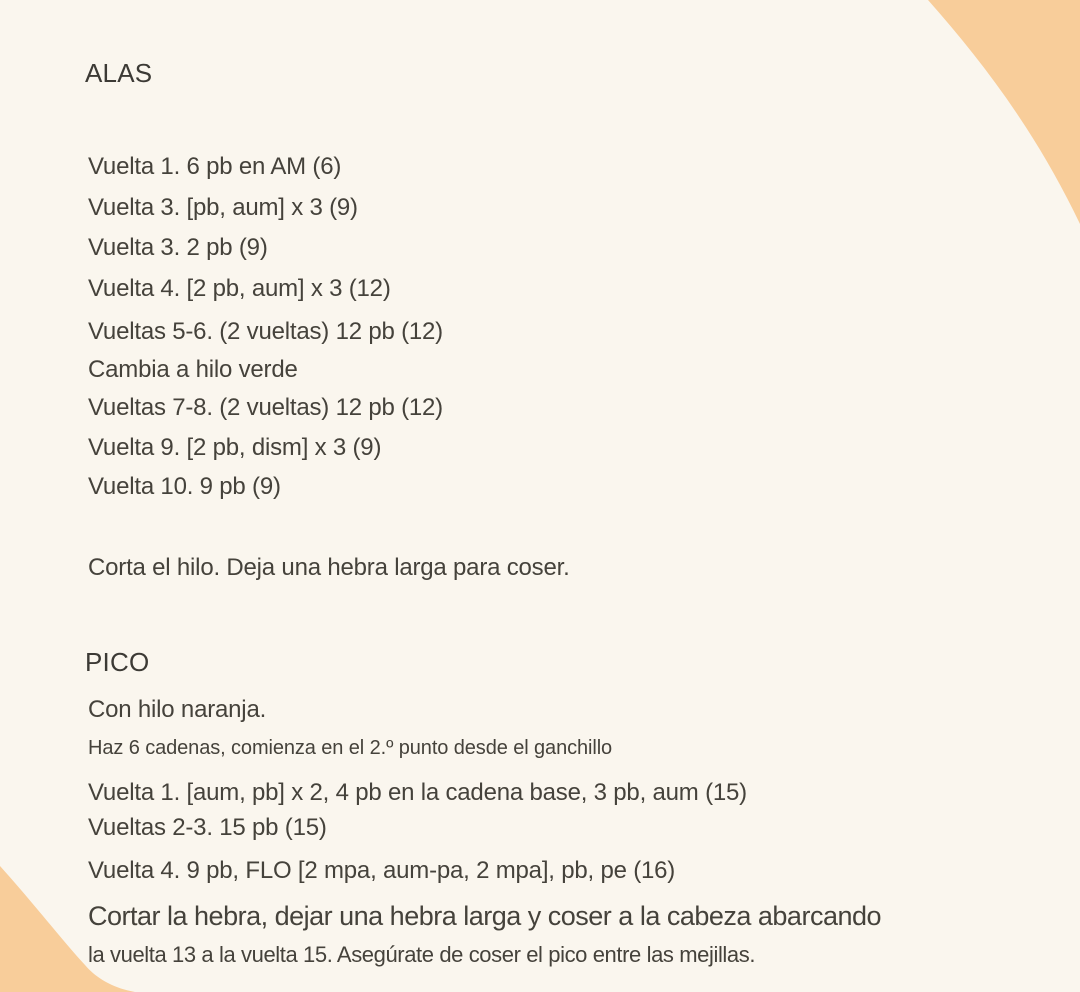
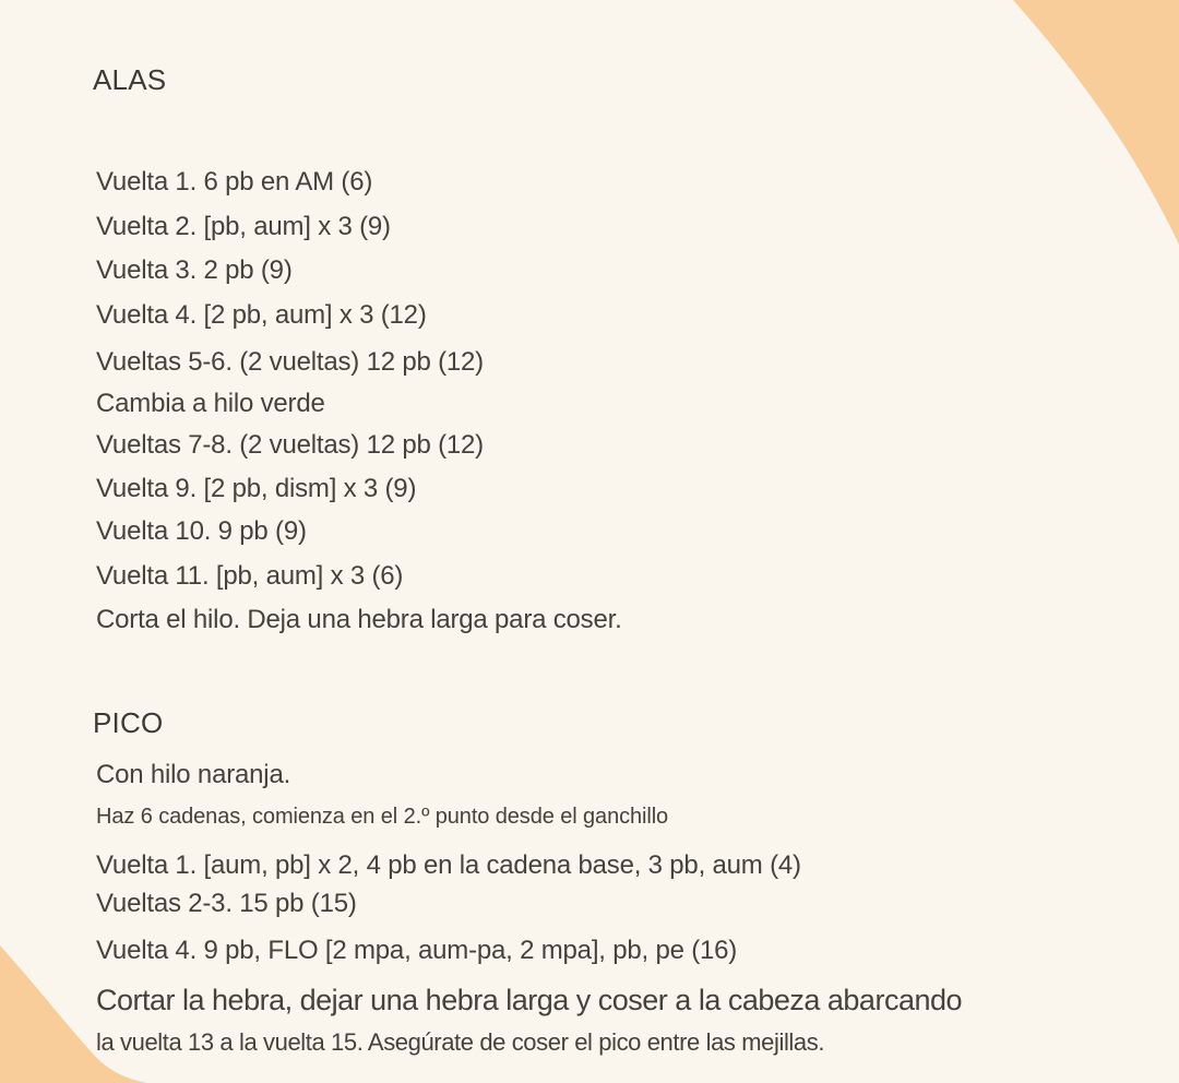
  ALAS
  Vuelta 1. 6 pb en AM (6)
- Vuelta 3. [pb, aum] x 3 (9)
+ Vuelta 2. [pb, aum] x 3 (9)
  Vuelta 3. 2 pb (9)
  Vuelta 4. [2 pb, aum] x 3 (12)
  Vueltas 5-6. (2 vueltas) 12 pb (12)
  Cambia a hilo verde
  Vueltas 7-8. (2 vueltas) 12 pb (12)
  Vuelta 9. [2 pb, dism] x 3 (9)
  Vuelta 10. 9 pb (9)
+ Vuelta 11. [pb, aum] x 3 (6)
  Corta el hilo. Deja una hebra larga para coser.
  PICO
  Con hilo naranja.
  Haz 6 cadenas, comienza en el 2.º punto desde el ganchillo
- Vuelta 1. [aum, pb] x 2, 4 pb en la cadena base, 3 pb, aum (15)
+ Vuelta 1. [aum, pb] x 2, 4 pb en la cadena base, 3 pb, aum (4)
  Vueltas 2-3. 15 pb (15)
  Vuelta 4. 9 pb, FLO [2 mpa, aum-pa, 2 mpa], pb, pe (16)
  Cortar la hebra, dejar una hebra larga y coser a la cabeza abarcando
  la vuelta 13 a la vuelta 15. Asegúrate de coser el pico entre las mejillas.
